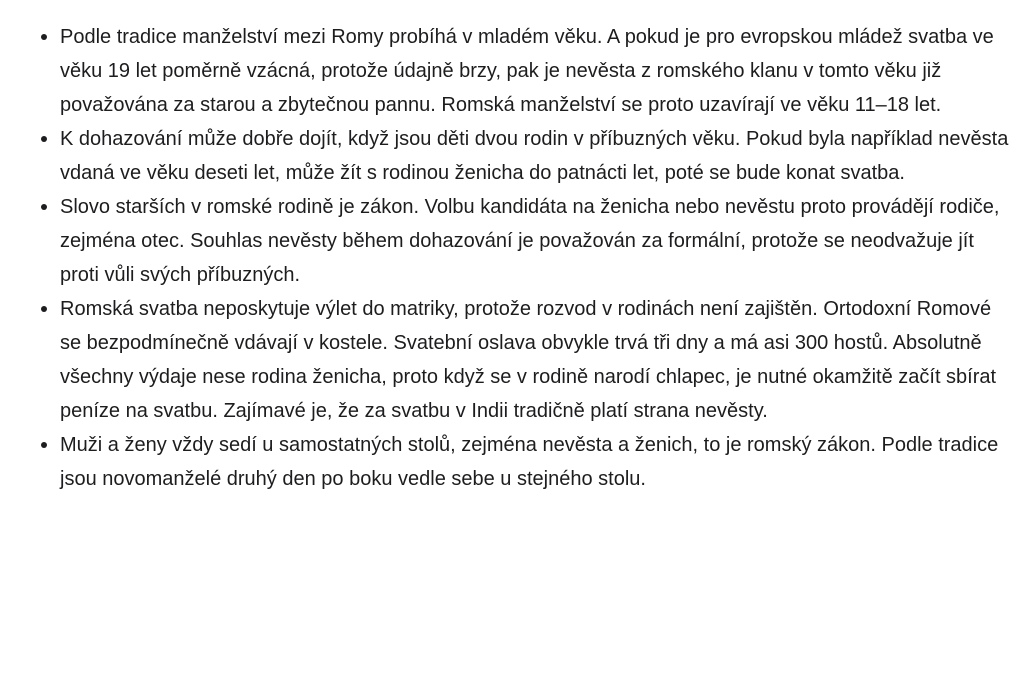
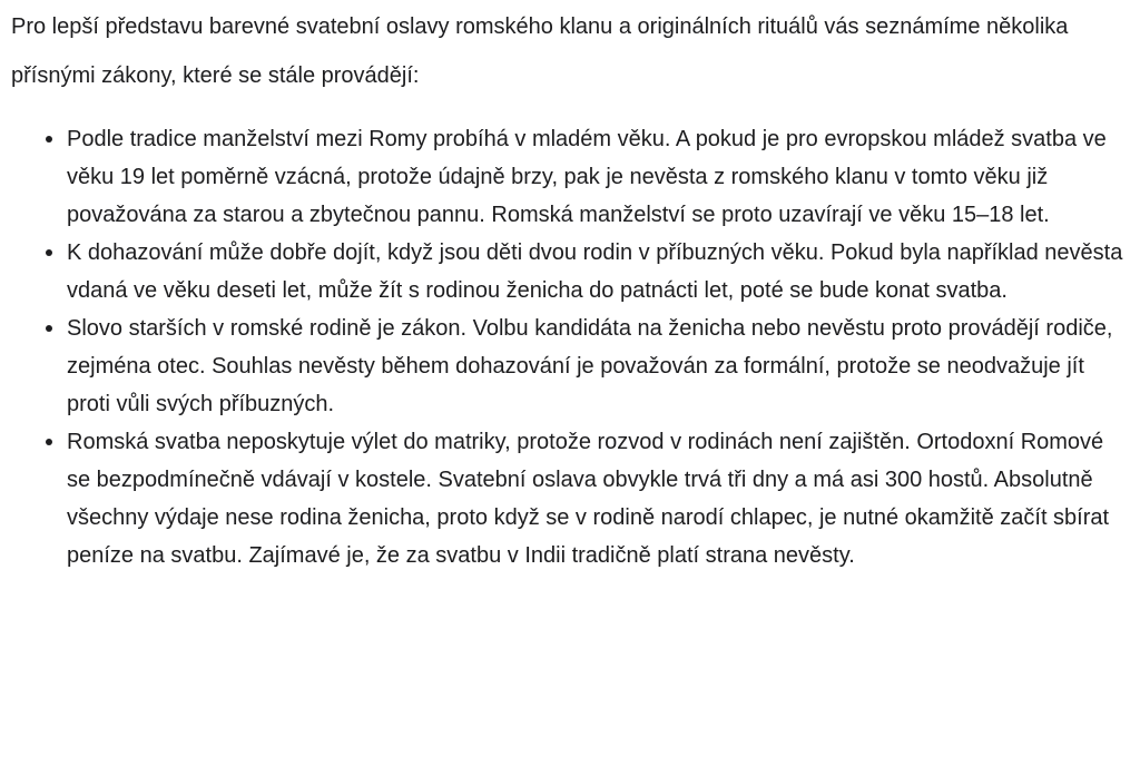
+ Pro lepší představu barevné svatební oslavy romského klanu a originálních rituálů vás seznámíme několika přísnými zákony, které se stále provádějí:
- Podle tradice manželství mezi Romy probíhá v mladém věku. A pokud je pro evropskou mládež svatba ve věku 19 let poměrně vzácná, protože údajně brzy, pak je nevěsta z romského klanu v tomto věku již považována za starou a zbytečnou pannu. Romská manželství se proto uzavírají ve věku 11–18 let.
+ Podle tradice manželství mezi Romy probíhá v mladém věku. A pokud je pro evropskou mládež svatba ve věku 19 let poměrně vzácná, protože údajně brzy, pak je nevěsta z romského klanu v tomto věku již považována za starou a zbytečnou pannu. Romská manželství se proto uzavírají ve věku 15–18 let.
  K dohazování může dobře dojít, když jsou děti dvou rodin v příbuzných věku. Pokud byla například nevěsta vdaná ve věku deseti let, může žít s rodinou ženicha do patnácti let, poté se bude konat svatba.
  Slovo starších v romské rodině je zákon. Volbu kandidáta na ženicha nebo nevěstu proto provádějí rodiče, zejména otec. Souhlas nevěsty během dohazování je považován za formální, protože se neodvažuje jít proti vůli svých příbuzných.
  Romská svatba neposkytuje výlet do matriky, protože rozvod v rodinách není zajištěn. Ortodoxní Romové se bezpodmínečně vdávají v kostele. Svatební oslava obvykle trvá tři dny a má asi 300 hostů. Absolutně všechny výdaje nese rodina ženicha, proto když se v rodině narodí chlapec, je nutné okamžitě začít sbírat peníze na svatbu. Zajímavé je, že za svatbu v Indii tradičně platí strana nevěsty.
- Muži a ženy vždy sedí u samostatných stolů, zejména nevěsta a ženich, to je romský zákon. Podle tradice jsou novomanželé druhý den po boku vedle sebe u stejného stolu.
